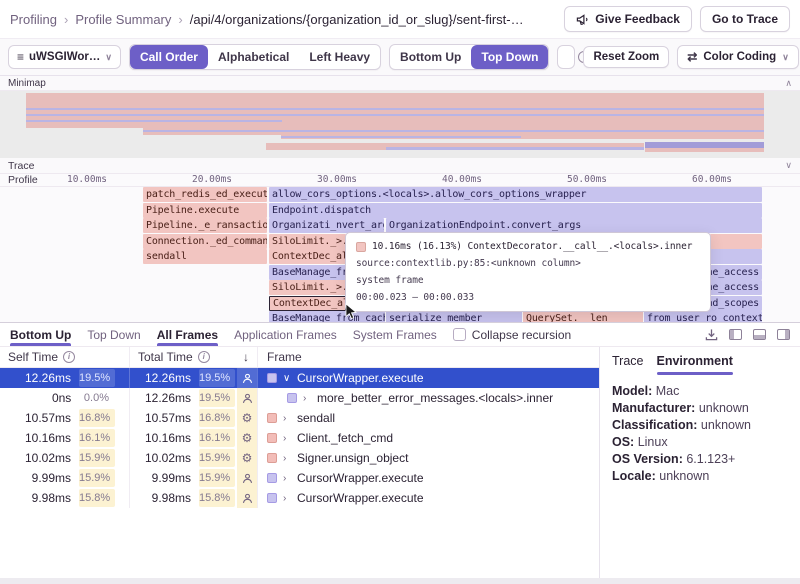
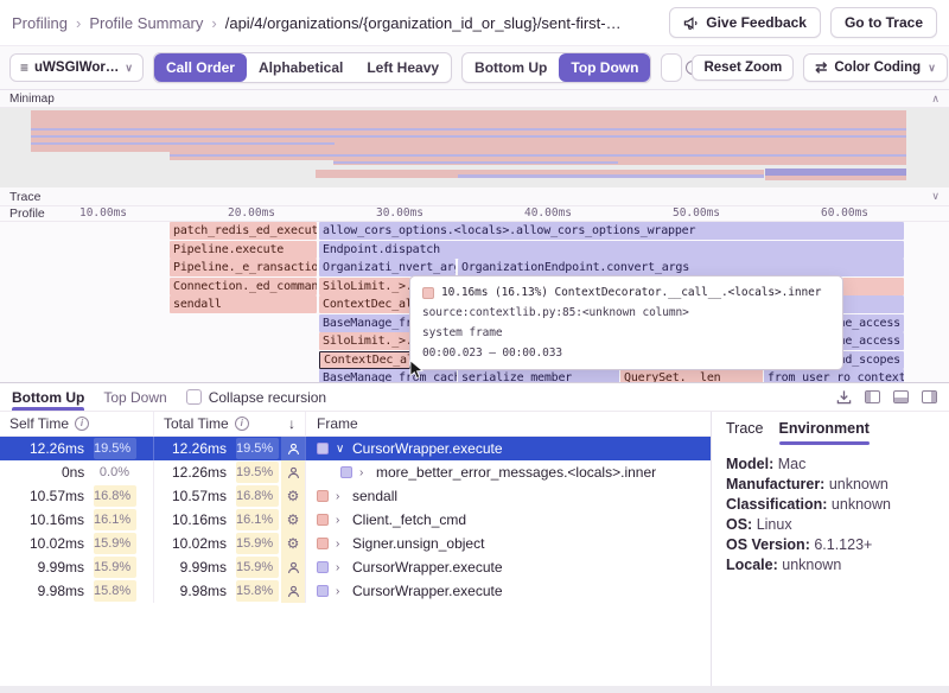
  Profiling
  ›
  Profile Summary
  ›
  /api/4/organizations/{organization_id_or_slug}/sent-first-…
  Give Feedback
  Go to Trace
  ≡
  uWSGIWor…
  ∨
  Call Order
  Alphabetical
  Left Heavy
  Bottom Up
  Top Down
  Reset Zoom
  ⇄
  Color Coding
  ∨
  Minimap
  ∧
  Trace
  ∨
  Profile
  10.00ms
  20.00ms
  30.00ms
  40.00ms
  50.00ms
  60.00ms
  10.16ms (16.13%) ContextDecorator.__call__.<locals>.inner
  source:contextlib.py:85:<unknown column>
  system frame
  00:00.023 — 00:00.033
  patch_redis_ed_execut
  Pipeline.execute
  Pipeline._e_ransactio
  Connection._ed_comman
  sendall
  allow_cors_options.<locals>.allow_cors_options_wrapper
  Endpoint.dispatch
  Organizati_nvert_ar
  OrganizationEndpoint.convert_args
  SiloLimit._>
  ContextDec_a
  BaseManage_f
  e_access
  SiloLimit._>
  e_access
  ContextDec_a
  d_scopes
  BaseManage_from_cac
  serialize_member
  QuerySet.__len__
  from_user_ro_context
  Bottom Up
  Top Down
- All Frames
- Application Frames
- System Frames
  Collapse recursion
  Self Time
  i
  Total Time
  i
  ↓
  Frame
  12.26ms
  19.5%
  12.26ms
  19.5%
  ∨
  CursorWrapper.execute
  0ns
  0.0%
  12.26ms
  19.5%
  ›
  more_better_error_messages.<locals>.inner
  10.57ms
  16.8%
  10.57ms
  16.8%
  ⚙
  ›
  sendall
  10.16ms
  16.1%
  10.16ms
  16.1%
  ⚙
  ›
  Client._fetch_cmd
  10.02ms
  15.9%
  10.02ms
  15.9%
  ⚙
  ›
  Signer.unsign_object
  9.99ms
  15.9%
  9.99ms
  15.9%
  ›
  CursorWrapper.execute
  9.98ms
  15.8%
  9.98ms
  15.8%
  ›
  CursorWrapper.execute
  Trace
  Environment
  Model: Mac
  Manufacturer: unknown
  Classification: unknown
  OS: Linux
  OS Version: 6.1.123+
  Locale: unknown
